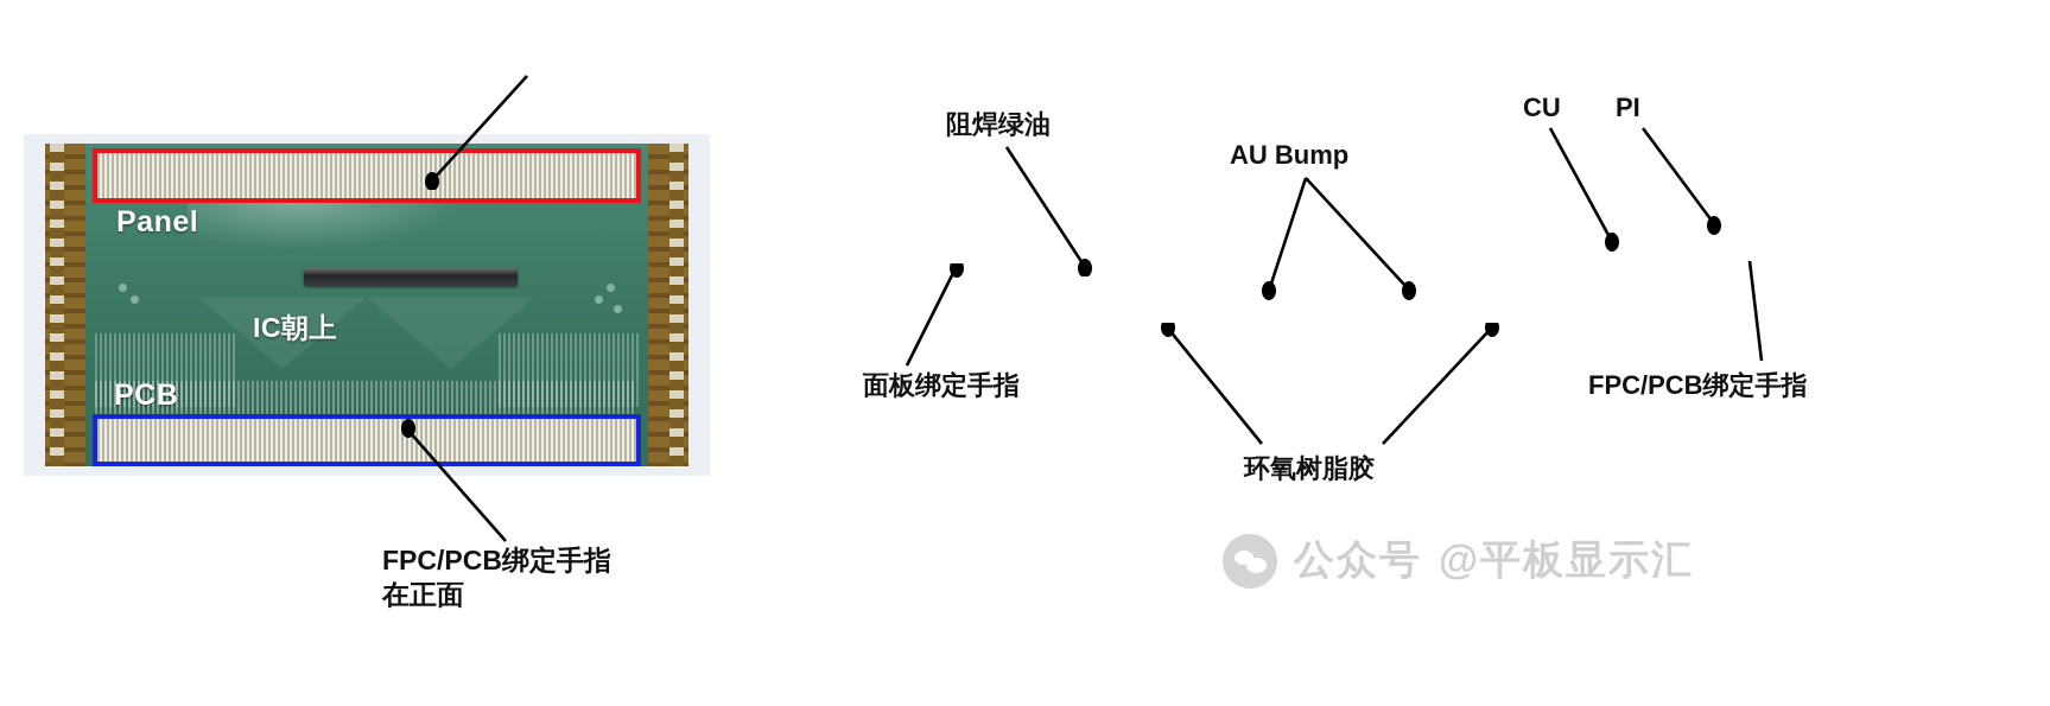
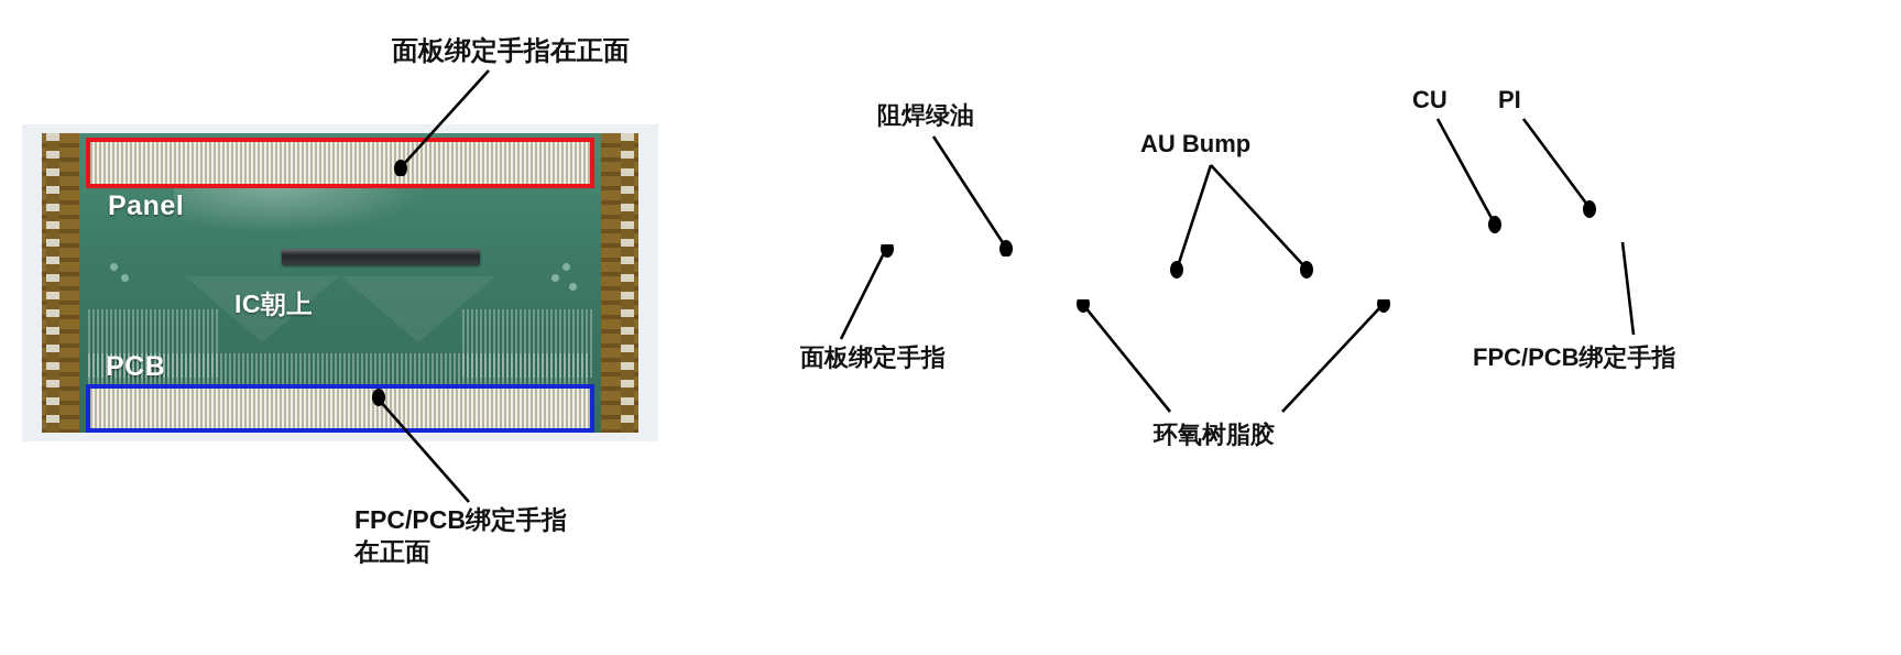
  Panel
  IC朝上
  PCB
+ 面板绑定手指在正面
  FPC/PCB绑定手指
  在正面
  阻焊绿油
  AU Bump
  CU
  PI
  面板绑定手指
  FPC/PCB绑定手指
  环氧树脂胶
- 公众号
- @平板显示汇
